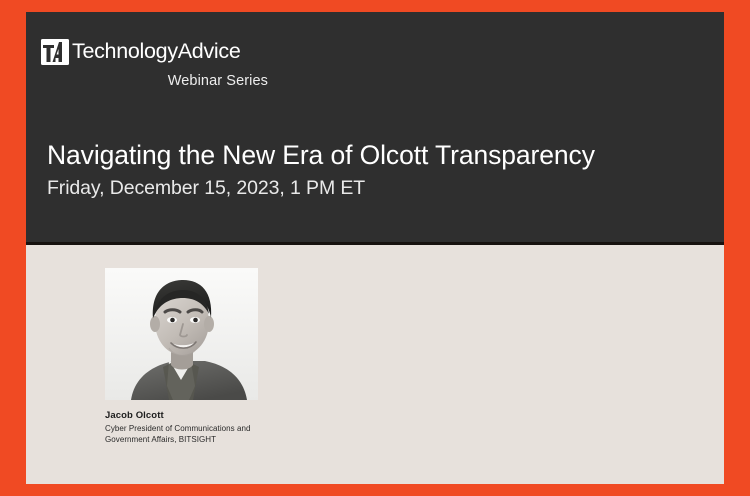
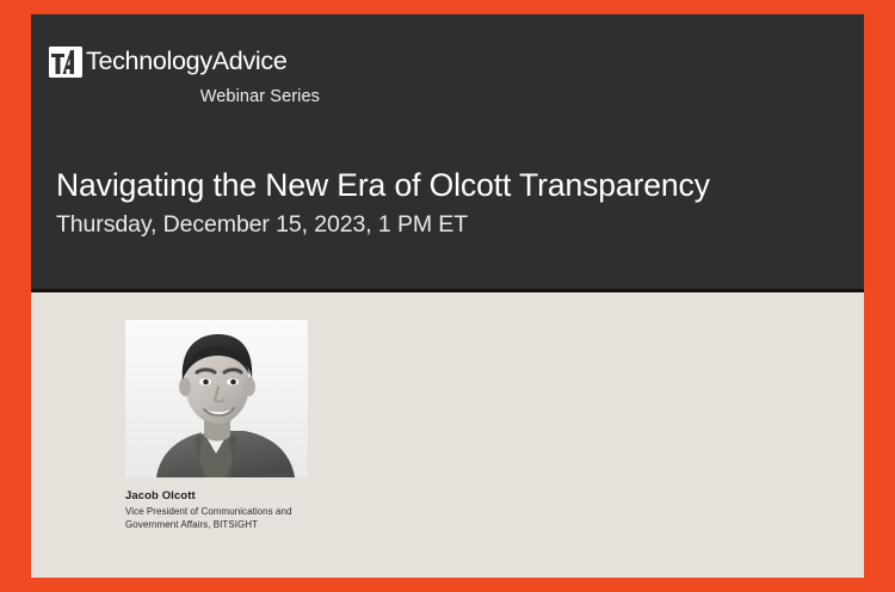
  TechnologyAdvice
  Webinar Series
  Navigating the New Era of Olcott Transparency
- Friday, December 15, 2023, 1 PM ET
+ Thursday, December 15, 2023, 1 PM ET
  Jacob Olcott
- Cyber President of Communications and Government Affairs, BITSIGHT
+ Vice President of Communications and Government Affairs, BITSIGHT
